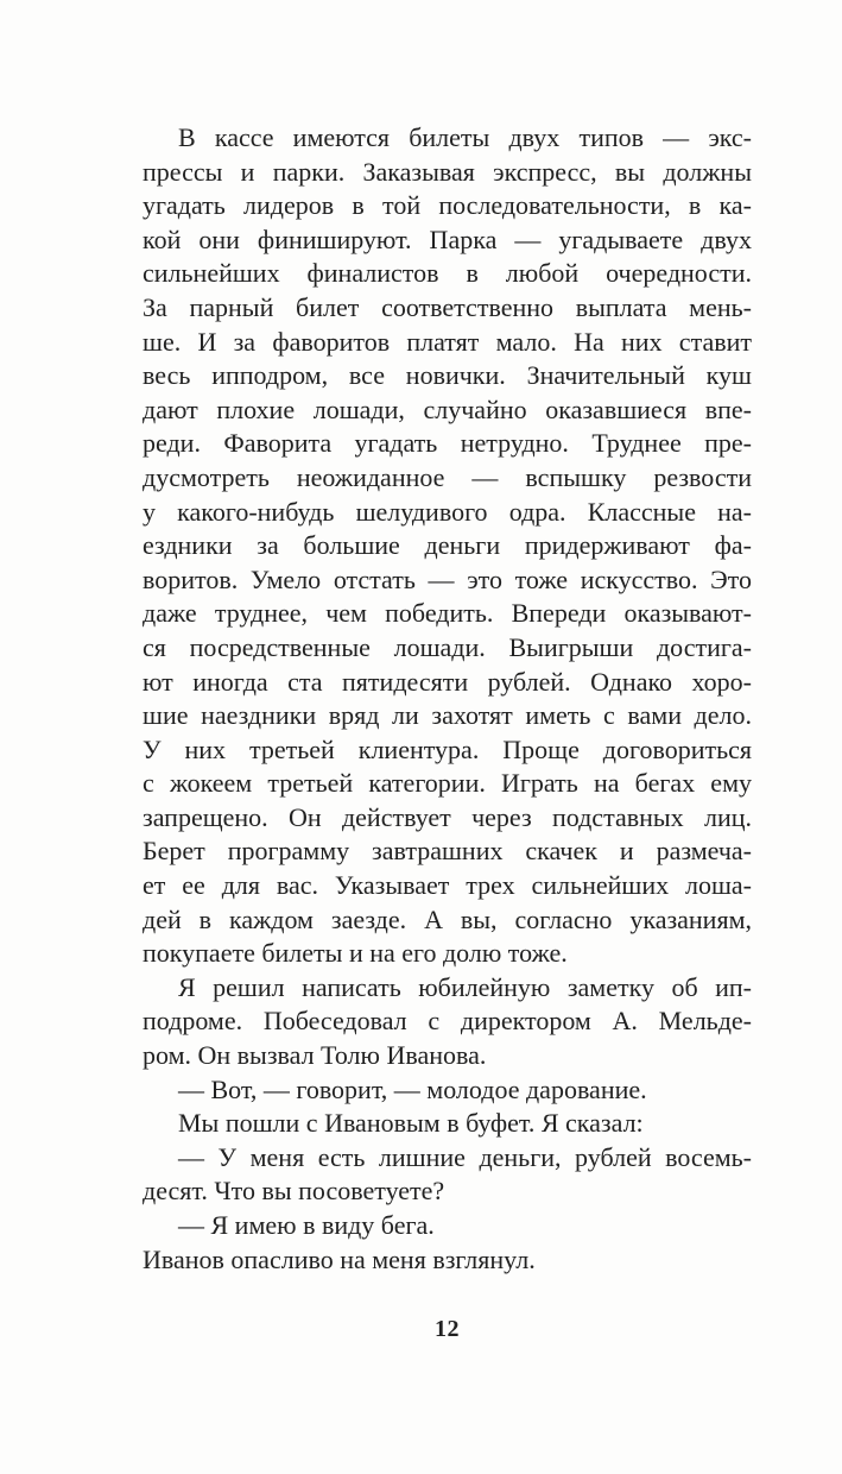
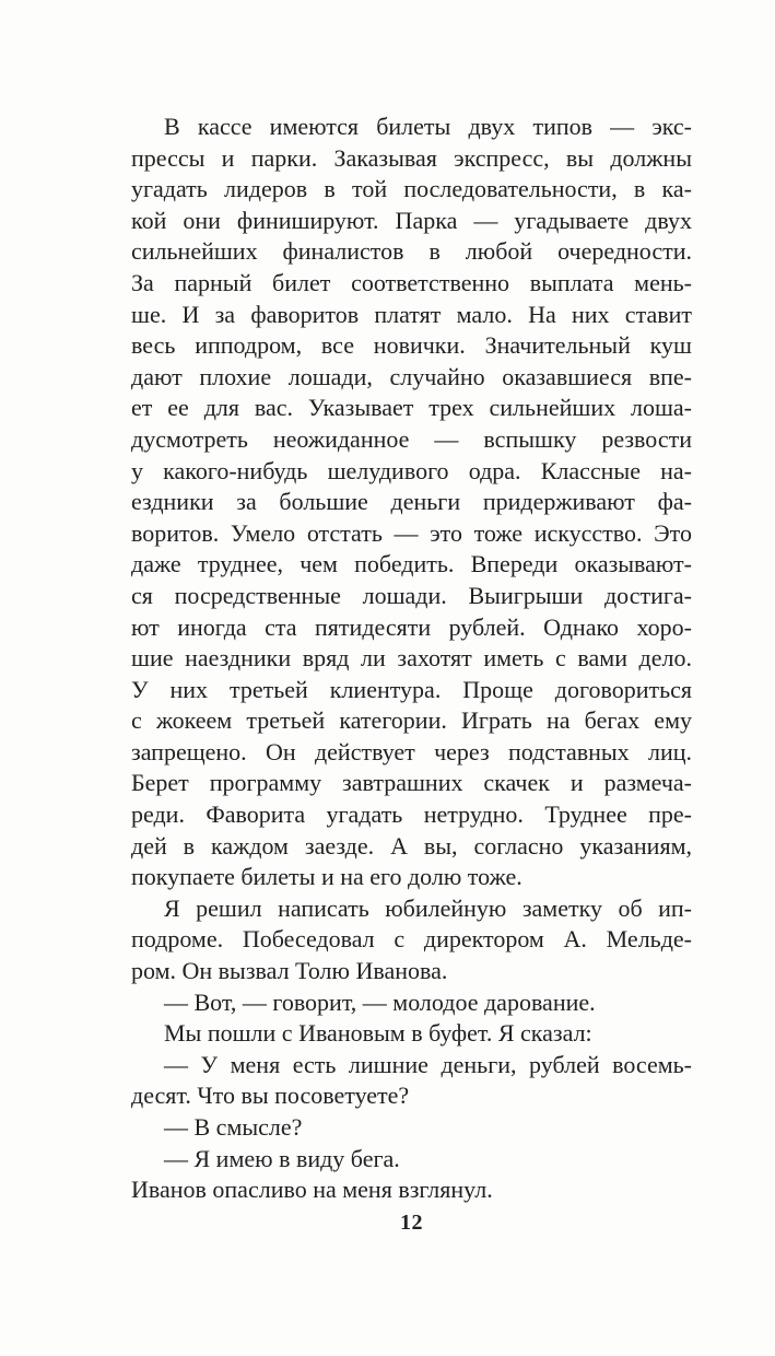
  В кассе имеются билеты двух типов — экс-
  прессы и парки. Заказывая экспресс, вы должны
  угадать лидеров в той последовательности, в ка-
  кой они финишируют. Парка — угадываете двух
  сильнейших финалистов в любой очередности.
  За парный билет соответственно выплата мень-
  ше. И за фаворитов платят мало. На них ставит
  весь ипподром, все новички. Значительный куш
  дают плохие лошади, случайно оказавшиеся впе-
- реди. Фаворита угадать нетрудно. Труднее пре-
+ ет ее для вас. Указывает трех сильнейших лоша-
  дусмотреть неожиданное — вспышку резвости
  у какого-нибудь шелудивого одра. Классные на-
  ездники за большие деньги придерживают фа-
  воритов. Умело отстать — это тоже искусство. Это
  даже труднее, чем победить. Впереди оказывают-
  ся посредственные лошади. Выигрыши достига-
  ют иногда ста пятидесяти рублей. Однако хоро-
  шие наездники вряд ли захотят иметь с вами дело.
  У них третьей клиентура. Проще договориться
  с жокеем третьей категории. Играть на бегах ему
  запрещено. Он действует через подставных лиц.
  Берет программу завтрашних скачек и размеча-
- ет ее для вас. Указывает трех сильнейших лоша-
+ реди. Фаворита угадать нетрудно. Труднее пре-
  дей в каждом заезде. А вы, согласно указаниям,
  покупаете билеты и на его долю тоже.
  Я решил написать юбилейную заметку об ип-
  подроме. Побеседовал с директором А. Мельде-
  ром. Он вызвал Толю Иванова.
  — Вот, — говорит, — молодое дарование.
  Мы пошли с Ивановым в буфет. Я сказал:
  — У меня есть лишние деньги, рублей восемь-
  десят. Что вы посоветуете?
+ — В смысле?
  — Я имею в виду бега.
  Иванов опасливо на меня взглянул.
  12
